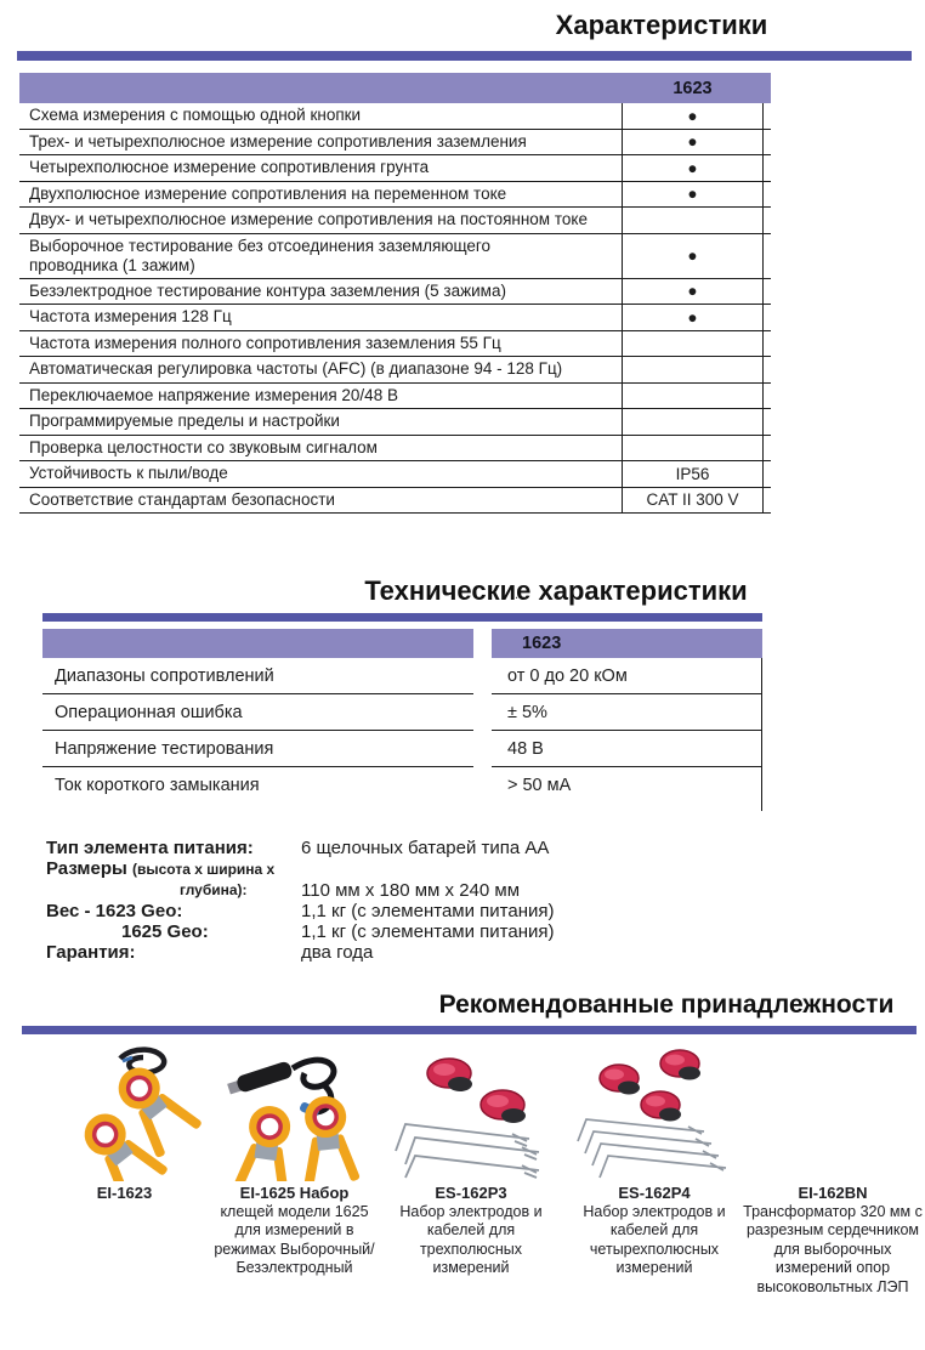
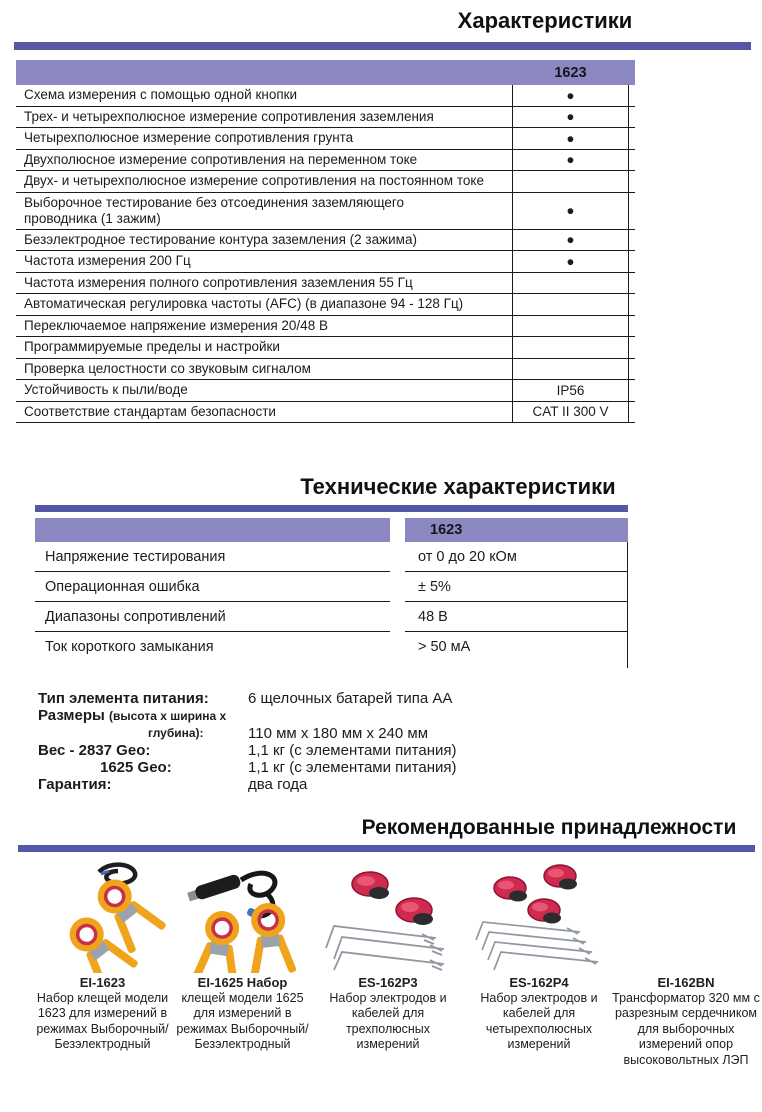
  Характеристики
  1623
  Схема измерения с помощью одной кнопки
  ●
  Трех- и четырехполюсное измерение сопротивления заземления
  ●
  Четырехполюсное измерение сопротивления грунта
  ●
  Двухполюсное измерение сопротивления на переменном токе
  ●
  Двух- и четырехполюсное измерение сопротивления на постоянном токе
  Выборочное тестирование без отсоединения заземляющего
  проводника (1 зажим)
  ●
- Безэлектродное тестирование контура заземления (5 зажима)
+ Безэлектродное тестирование контура заземления (2 зажима)
  ●
- Частота измерения 128 Гц
+ Частота измерения 200 Гц
  ●
  Частота измерения полного сопротивления заземления 55 Гц
  Автоматическая регулировка частоты (AFC) (в диапазоне 94 - 128 Гц)
  Переключаемое напряжение измерения 20/48 В
  Программируемые пределы и настройки
  Проверка целостности со звуковым сигналом
  Устойчивость к пыли/воде
  IP56
  Соответствие стандартам безопасности
  CAT II 300 V
  ..
  Технические характеристики
  1623
- Диапазоны сопротивлений
+ Напряжение тестирования
  от 0 до 20 кОм
  Операционная ошибка
  ± 5%
- Напряжение тестирования
+ Диапазоны сопротивлений
  48 В
  Ток короткого замыкания
  > 50 мА
  Тип элемента питания:
  6 щелочных батарей типа AA
  Размеры (высота x ширина x
  глубина):
  110 мм x 180 мм x 240 мм
- Вес - 1623 Geo:
+ Вес - 2837 Geo:
  1,1 кг (с элементами питания)
  1625 Geo:
  1,1 кг (с элементами питания)
  Гарантия:
  два года
  Рекомендованные принадлежности
  EI-1623
+ Набор клещей модели 1623 для измерений в режимах Выборочный/ Безэлектродный
  EI-1625 Набор
  клещей модели 1625 для измерений в режимах Выборочный/ Безэлектродный
  ES-162P3
  Набор электродов и кабелей для трехполюсных измерений
  ES-162P4
  Набор электродов и кабелей для четырехполюсных измерений
  EI-162BN
  Трансформатор 320 мм с разрезным сердечником для выборочных измерений опор высоковольтных ЛЭП
